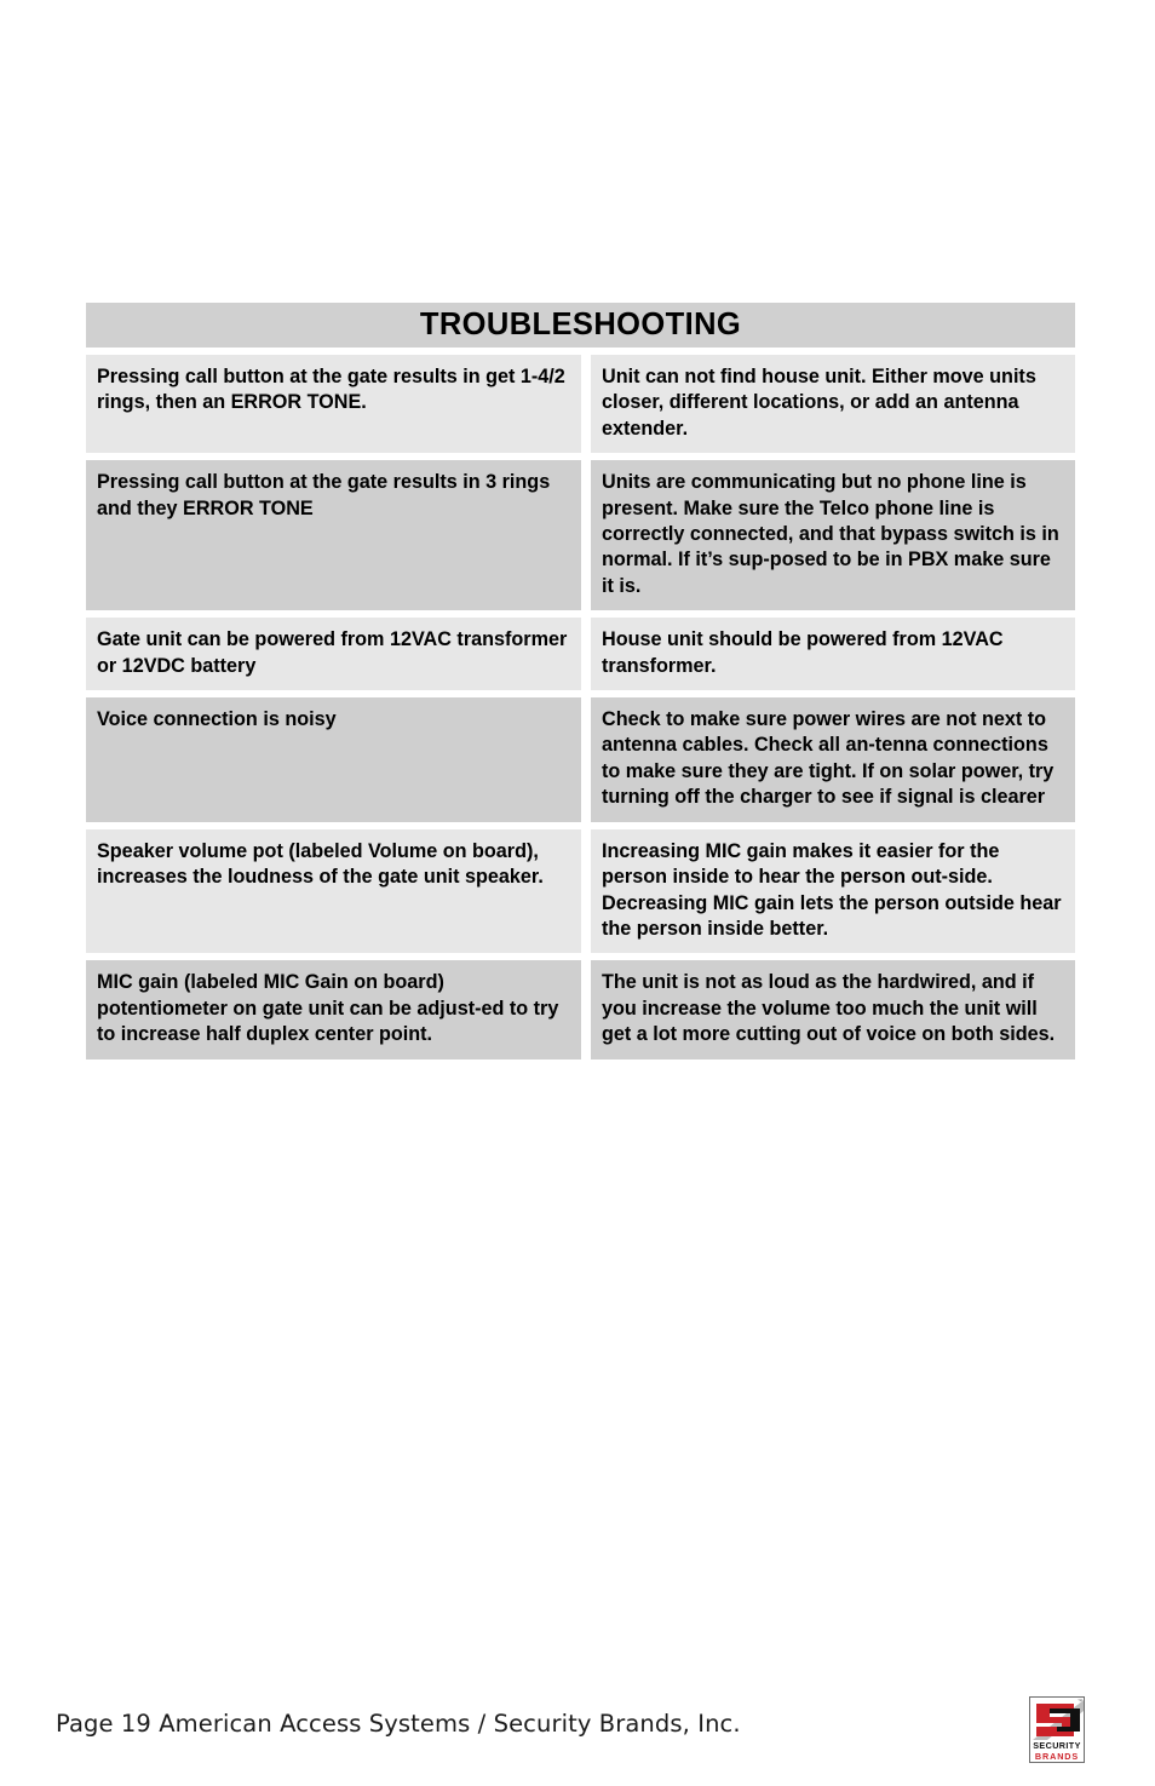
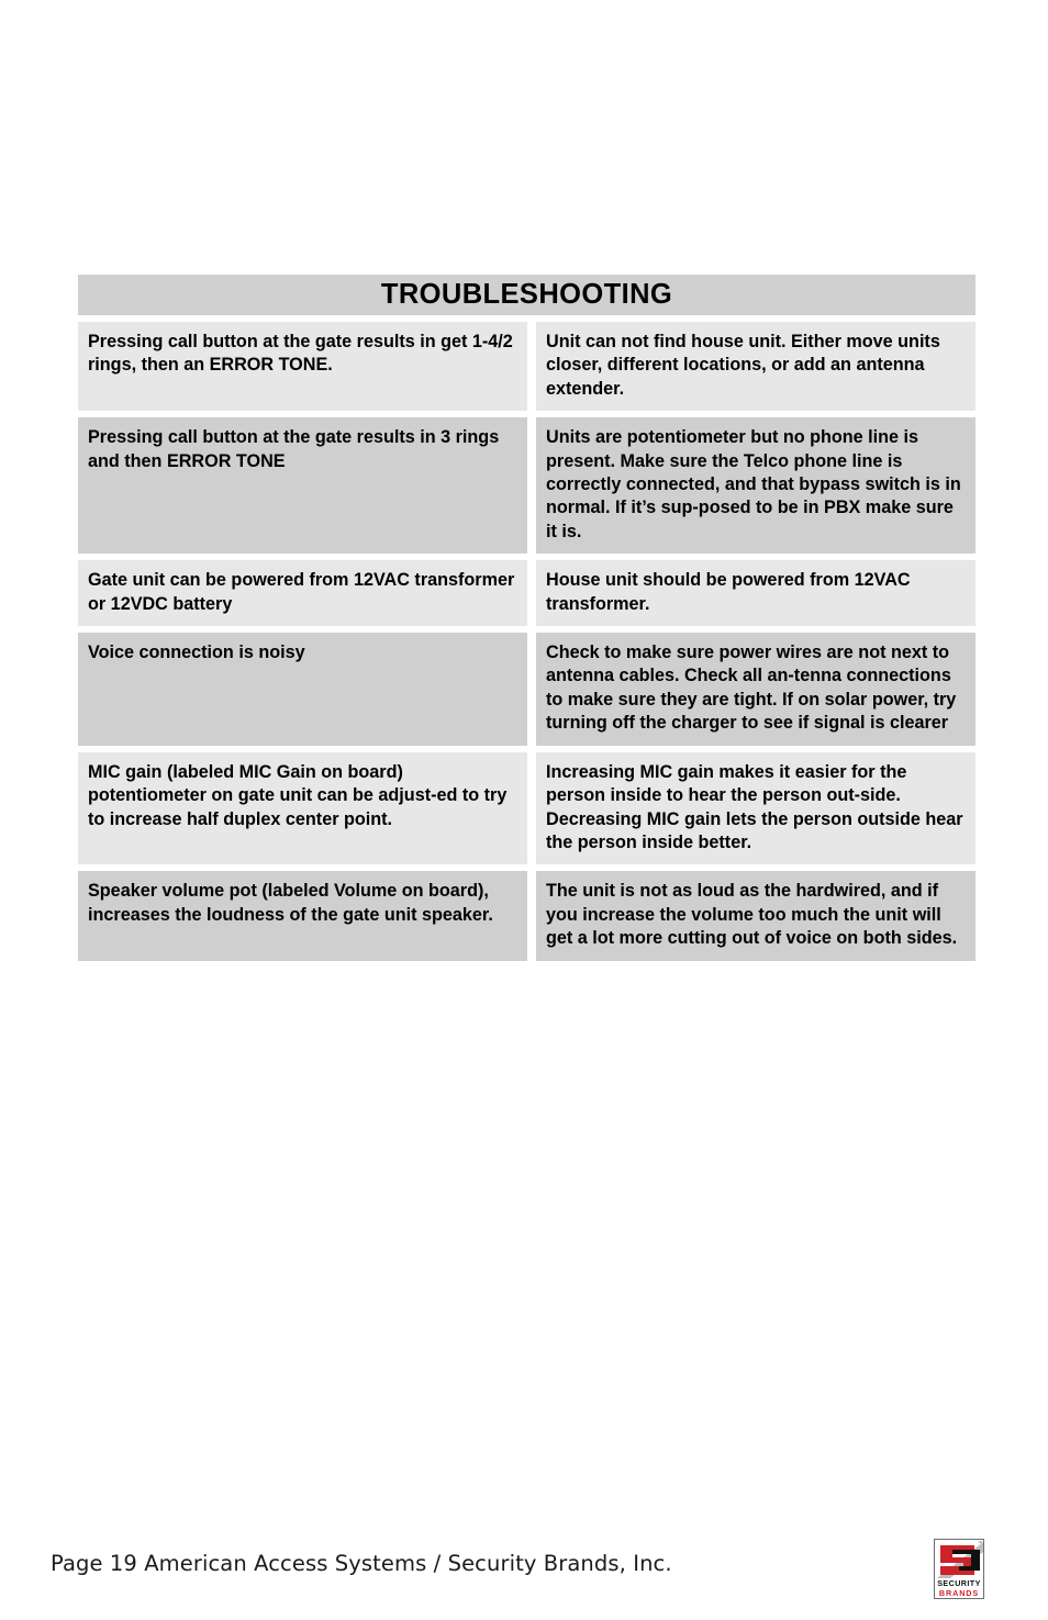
  TROUBLESHOOTING
  Pressing call button at the gate results in get 1-4/2 rings, then an ERROR TONE.
  Unit can not find house unit. Either move units closer, different locations, or add an antenna extender.
- Pressing call button at the gate results in 3 rings and they ERROR TONE
+ Pressing call button at the gate results in 3 rings and then ERROR TONE
- Units are communicating but no phone line is present. Make sure the Telco phone line is correctly connected, and that bypass switch is in normal. If it’s sup-posed to be in PBX make sure it is.
+ Units are potentiometer but no phone line is present. Make sure the Telco phone line is correctly connected, and that bypass switch is in normal. If it’s sup-posed to be in PBX make sure it is.
  Gate unit can be powered from 12VAC transformer or 12VDC battery
  House unit should be powered from 12VAC transformer.
  Voice connection is noisy
  Check to make sure power wires are not next to antenna cables. Check all an-tenna connections to make sure they are tight. If on solar power, try turning off the charger to see if signal is clearer
- Speaker volume pot (labeled Volume on board), increases the loudness of the gate unit speaker.
+ MIC gain (labeled MIC Gain on board) potentiometer on gate unit can be adjust-ed to try to increase half duplex center point.
  Increasing MIC gain makes it easier for the person inside to hear the person out-side. Decreasing MIC gain lets the person outside hear the person inside better.
- MIC gain (labeled MIC Gain on board) potentiometer on gate unit can be adjust-ed to try to increase half duplex center point.
+ Speaker volume pot (labeled Volume on board), increases the loudness of the gate unit speaker.
  The unit is not as loud as the hardwired, and if you increase the volume too much the unit will get a lot more cutting out of voice on both sides.
  Page 19 American Access Systems / Security Brands, Inc.
  SECURITY
  BRANDS
